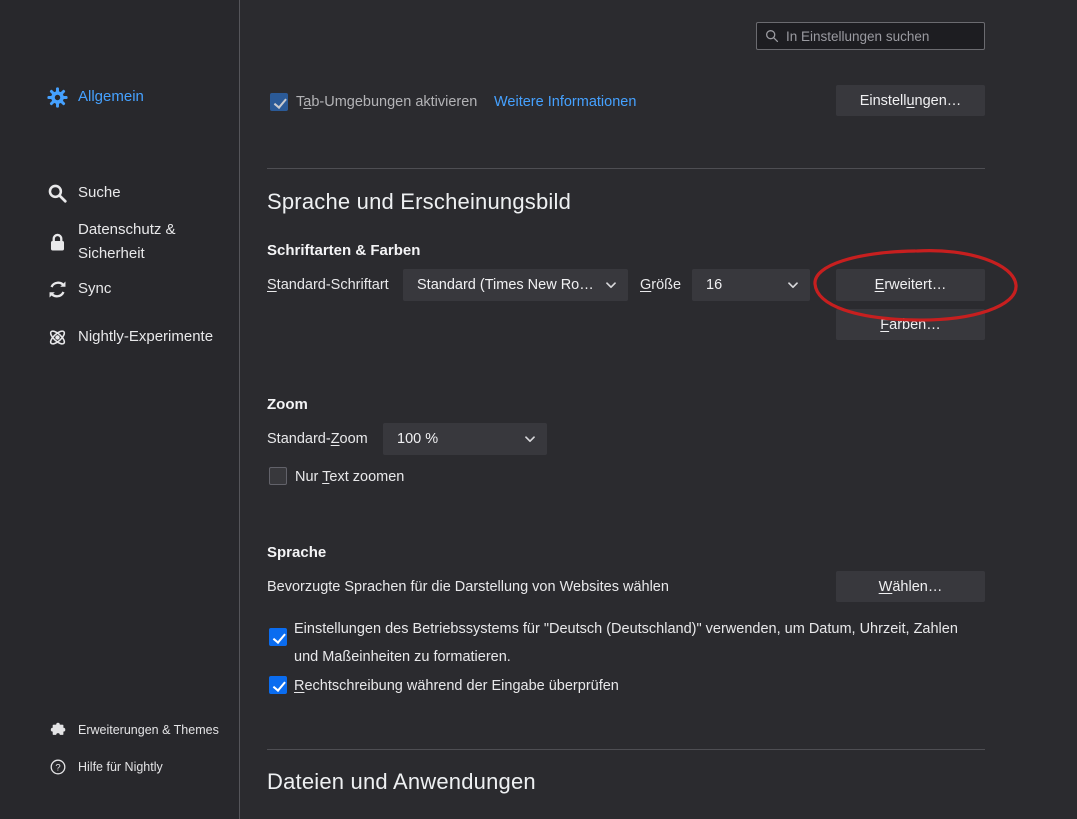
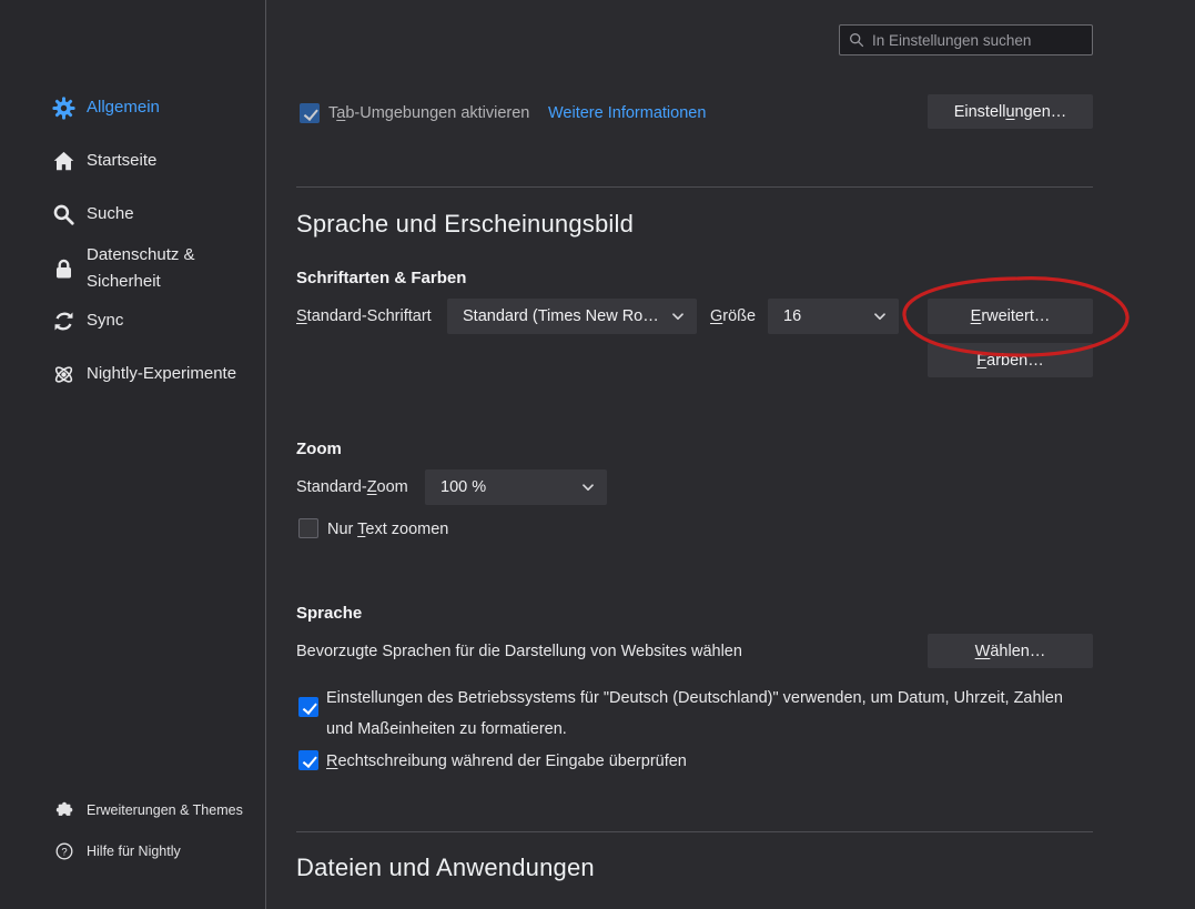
  Allgemein
+ Startseite
  Suche
  Datenschutz & Sicherheit
  Sync
  Nightly-Experimente
  Erweiterungen & Themes
  ?
  Hilfe für Nightly
  In Einstellungen suchen
  Tab-Umgebungen aktivieren
  Weitere Informationen
  Einstellungen…
  Sprache und Erscheinungsbild
  Schriftarten & Farben
  Standard-Schriftart
  Standard (Times New Ro…
  Größe
  16
  Erweitert…
  Farben…
  Zoom
  Standard-Zoom
  100 %
  Nur Text zoomen
  Sprache
  Bevorzugte Sprachen für die Darstellung von Websites wählen
  Wählen…
  Einstellungen des Betriebssystems für "Deutsch (Deutschland)" verwenden, um Datum, Uhrzeit, Zahlen und Maßeinheiten zu formatieren.
  Rechtschreibung während der Eingabe überprüfen
  Dateien und Anwendungen
